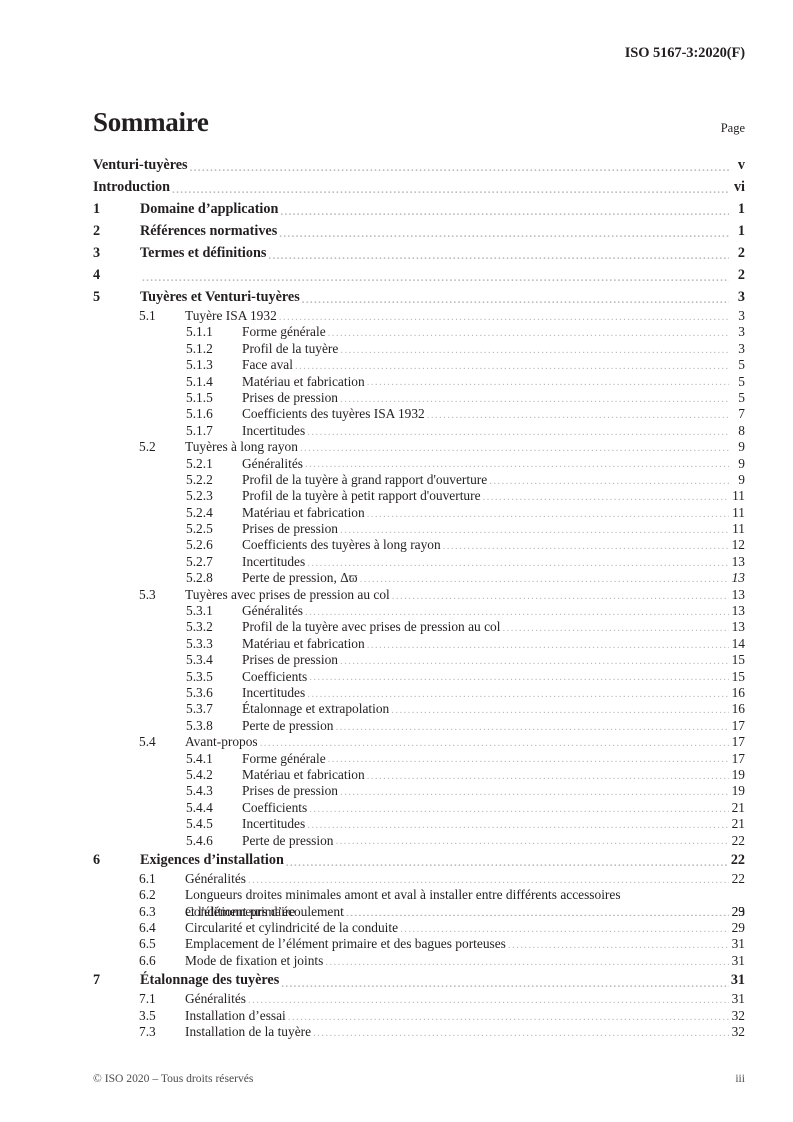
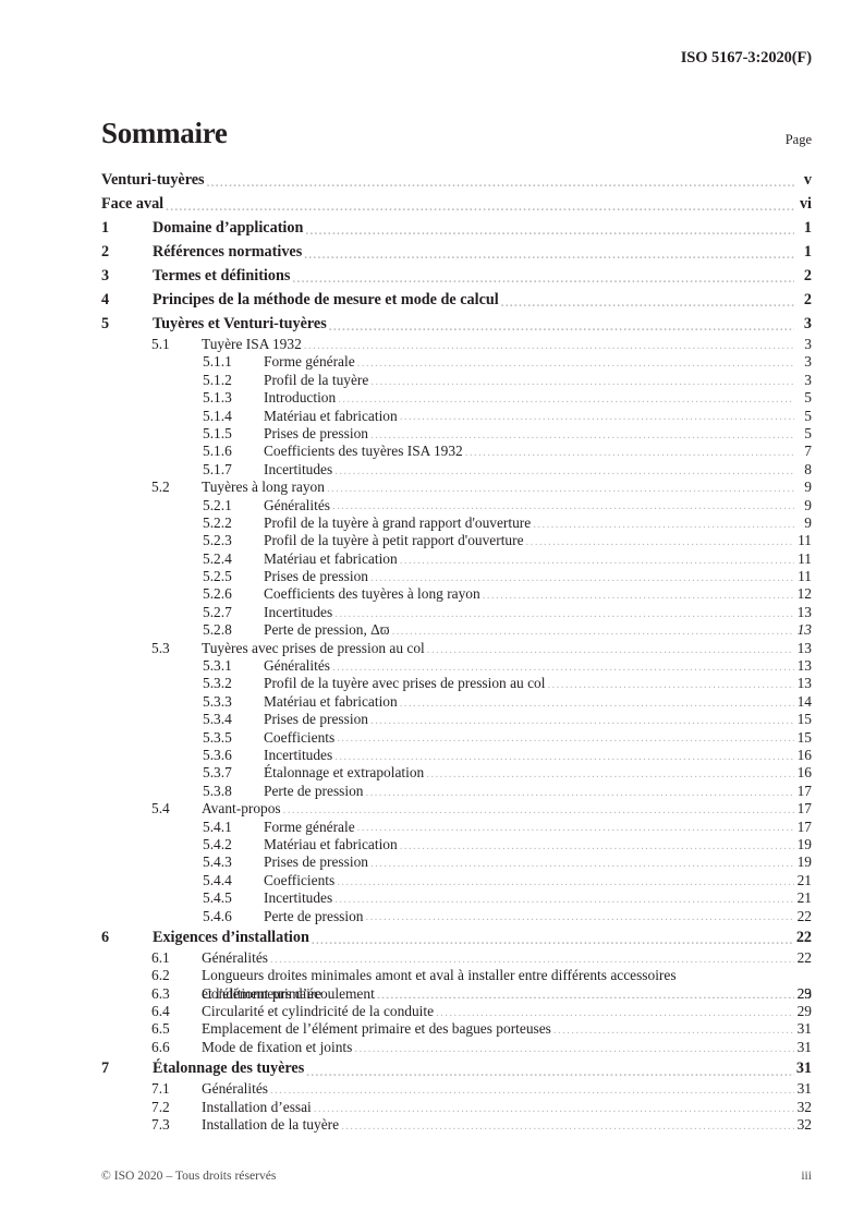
  ISO 5167-3:2020(F)
  Sommaire
  Page
  Venturi-tuyères
  v
- Introduction
+ Face aval
  vi
  1
  Domaine d’application
  1
  2
  Références normatives
  1
  3
  Termes et définitions
  2
  4
+ Principes de la méthode de mesure et mode de calcul
  2
  5
  Tuyères et Venturi-tuyères
  3
  5.1
  Tuyère ISA 1932
  3
  5.1.1
  Forme générale
  3
  5.1.2
  Profil de la tuyère
  3
  5.1.3
- Face aval
+ Introduction
  5
  5.1.4
  Matériau et fabrication
  5
  5.1.5
  Prises de pression
  5
  5.1.6
  Coefficients des tuyères ISA 1932
  7
  5.1.7
  Incertitudes
  8
  5.2
  Tuyères à long rayon
  9
  5.2.1
  Généralités
  9
  5.2.2
  Profil de la tuyère à grand rapport d'ouverture
  9
  5.2.3
  Profil de la tuyère à petit rapport d'ouverture
  11
  5.2.4
  Matériau et fabrication
  11
  5.2.5
  Prises de pression
  11
  5.2.6
  Coefficients des tuyères à long rayon
  12
  5.2.7
  Incertitudes
  13
  5.2.8
  Perte de pression, Δϖ
  13
  5.3
  Tuyères avec prises de pression au col
  13
  5.3.1
  Généralités
  13
  5.3.2
  Profil de la tuyère avec prises de pression au col
  13
  5.3.3
  Matériau et fabrication
  14
  5.3.4
  Prises de pression
  15
  5.3.5
  Coefficients
  15
  5.3.6
  Incertitudes
  16
  5.3.7
  Étalonnage et extrapolation
  16
  5.3.8
  Perte de pression
  17
  5.4
  Avant-propos
  17
  5.4.1
  Forme générale
  17
  5.4.2
  Matériau et fabrication
  19
  5.4.3
  Prises de pression
  19
  5.4.4
  Coefficients
  21
  5.4.5
  Incertitudes
  21
  5.4.6
  Perte de pression
  22
  6
  Exigences d’installation
  22
  6.1
  Généralités
  22
  6.2
  Longueurs droites minimales amont et aval à installer entre différents accessoires
  et l'élément primaire
  23
  6.3
  Conditionneurs d’écoulement
  29
  6.4
  Circularité et cylindricité de la conduite
  29
  6.5
  Emplacement de l’élément primaire et des bagues porteuses
  31
  6.6
  Mode de fixation et joints
  31
  7
  Étalonnage des tuyères
  31
  7.1
  Généralités
  31
- 3.5
+ 7.2
  Installation d’essai
  32
  7.3
  Installation de la tuyère
  32
  © ISO 2020 – Tous droits réservés
  iii
